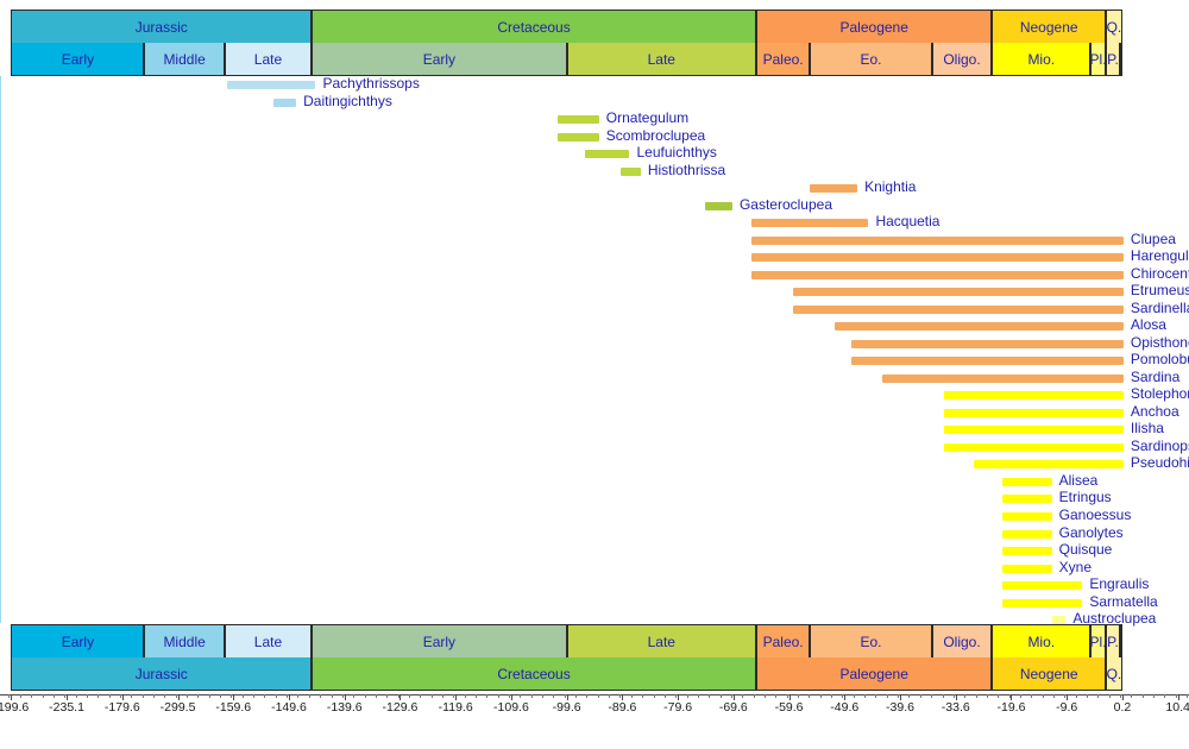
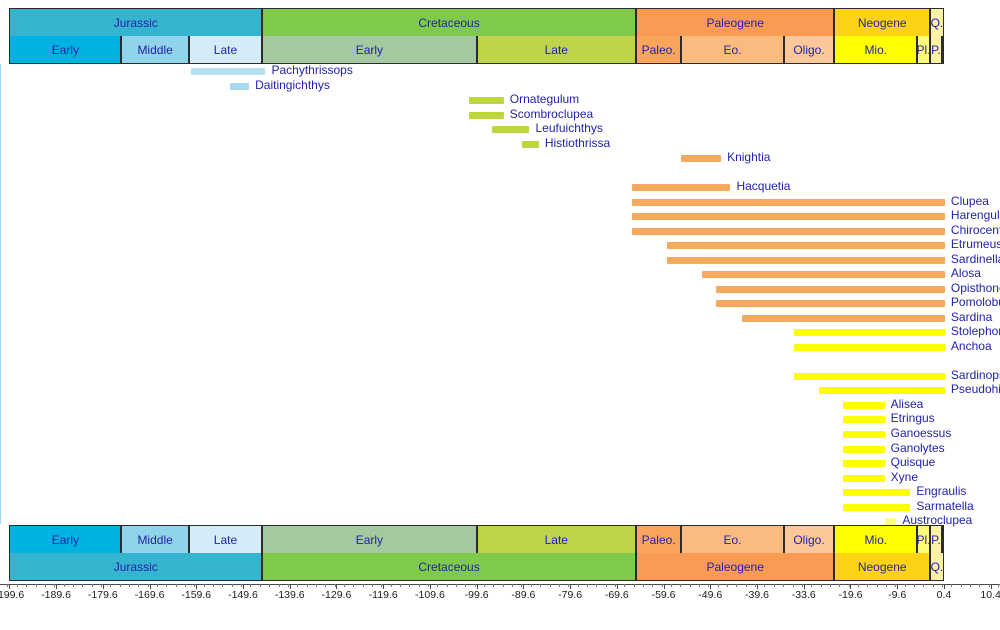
  Jurassic
  Cretaceous
  Paleogene
  Neogene
  Q.
  Early
  Middle
  Late
  Early
  Late
  Paleo.
  Eo.
  Oligo.
  Mio.
  Pl.
  P.
  Pachythrissops
  Daitingichthys
  Ornategulum
  Scombroclupea
  Leufuichthys
  Histiothrissa
  Knightia
- Gasteroclupea
  Hacquetia
  Clupea
  Harengul
  Etrumeus
  Sardinell
  Alosa
  Opisthon
  Pomolob
  Sardina
  Stolepho
  Anchoa
- Ilisha
  Sardinop
  Alisea
  Etringus
  Ganoessus
  Ganolytes
  Quisque
  Xyne
  Engraulis
  Sarmatella
  Austroclupea
  Early
  Middle
  Late
  Early
  Late
  Paleo.
  Eo.
  Oligo.
  Mio.
  Pl.
  P.
  Jurassic
  Cretaceous
  Paleogene
  Neogene
  Q.
  199.6
- -235.1
+ -189.6
  -179.6
- -299.5
+ -169.6
  -159.6
  -149.6
  -139.6
  -129.6
  -119.6
  -109.6
  -99.6
  -89.6
  -79.6
  -69.6
  -59.6
  -49.6
  -39.6
  -33.6
  -19.6
  -9.6
- 0.2
+ 0.4
  10.4
